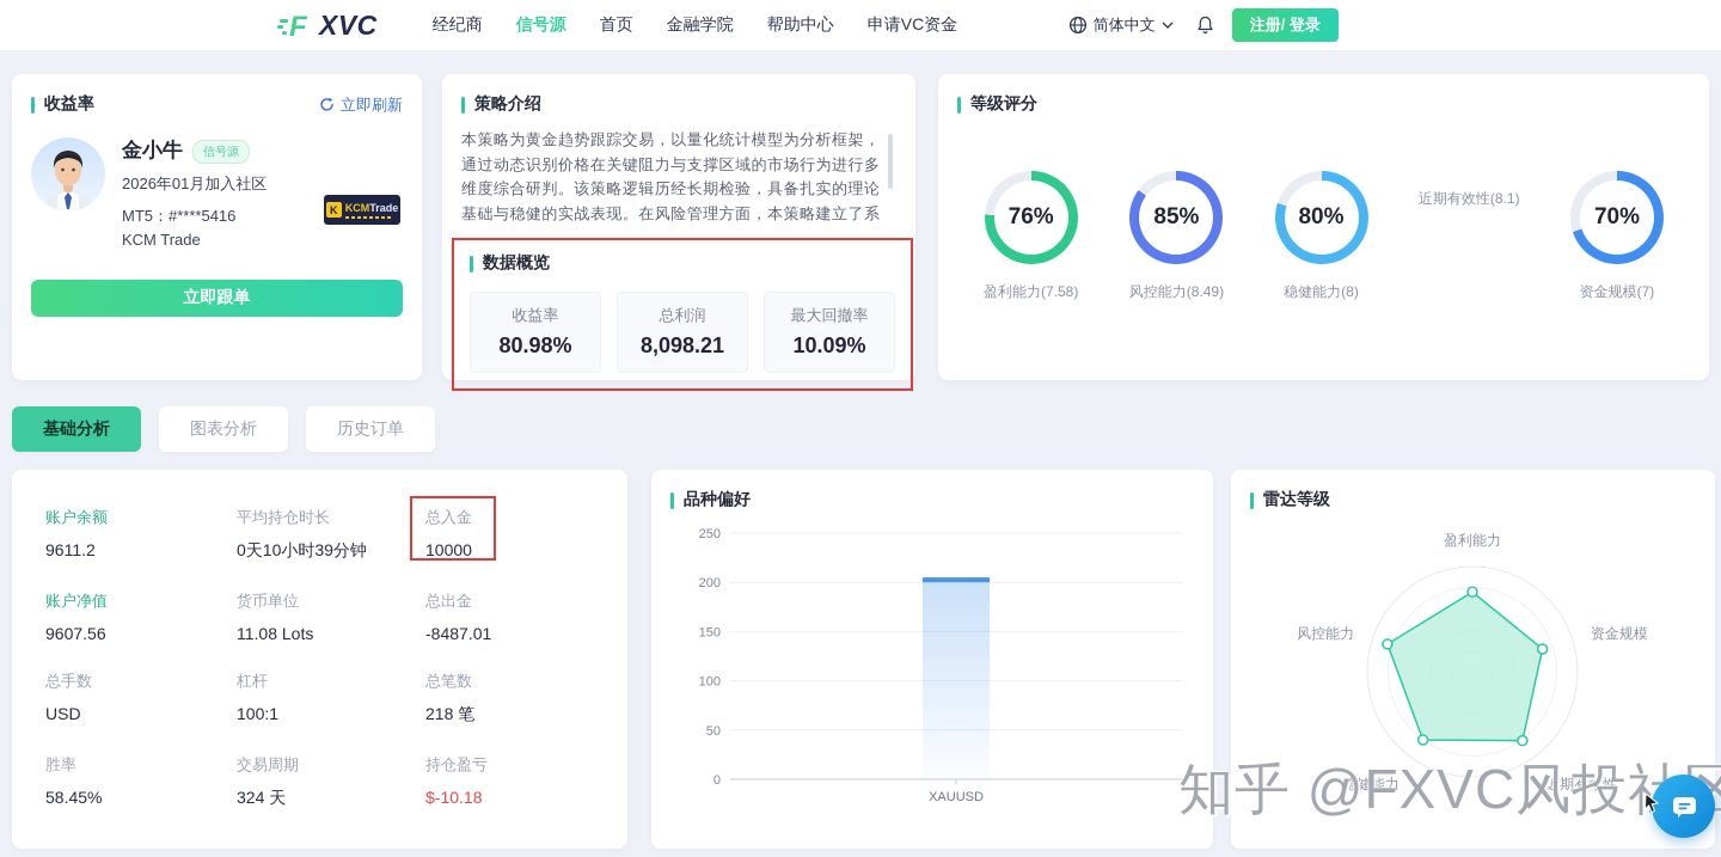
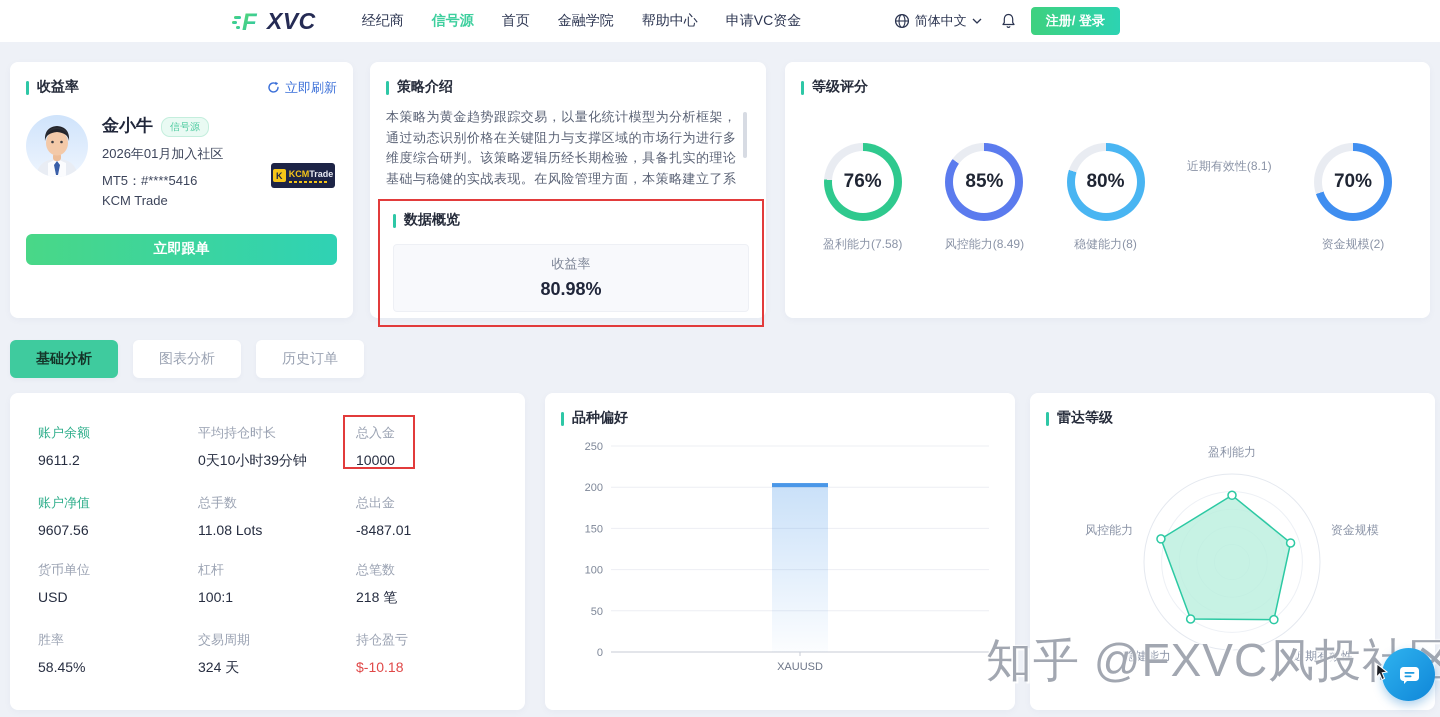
  F
  XVC
  经纪商
  信号源
  首页
  金融学院
  帮助中心
  申请VC资金
  简体中文
  注册/ 登录
  收益率
  立即刷新
  金小牛
  信号源
  2026年01月加入社区
  MT5：#****5416
  KCM Trade
  K
  KCMTrade
  立即跟单
  策略介绍
  本策略为黄金趋势跟踪交易，以量化统计模型为分析框架，通过动态识别价格在关键阻力与支撑区域的市场行为进行多维度综合研判。该策略逻辑历经长期检验，具备扎实的理论基础与稳健的实战表现。在风险管理方面，本策略建立了系
  数据概览
  收益率
  80.98%
- 总利润
- 8,098.21
- 最大回撤率
- 10.09%
  等级评分
  76%
  盈利能力(7.58)
  85%
  风控能力(8.49)
  80%
  稳健能力(8)
  近期有效性(8.1)
  70%
- 资金规模(7)
+ 资金规模(2)
  基础分析
  图表分析
  历史订单
  账户余额
  9611.2
  平均持仓时长
  0天10小时39分钟
  总入金
  10000
  账户净值
  9607.56
- 货币单位
+ 总手数
  11.08 Lots
  总出金
  -8487.01
- 总手数
+ 货币单位
  USD
  杠杆
  100:1
  总笔数
  218 笔
  胜率
  58.45%
  交易周期
  324 天
  持仓盈亏
  $-10.18
  品种偏好
  0
  50
  100
  150
  200
  250
  XAUUSD
  雷达等级
  盈利能力
  资金规模
  近期有效性
  稳健能力
  风控能力
  知乎 @FXVC风投区
